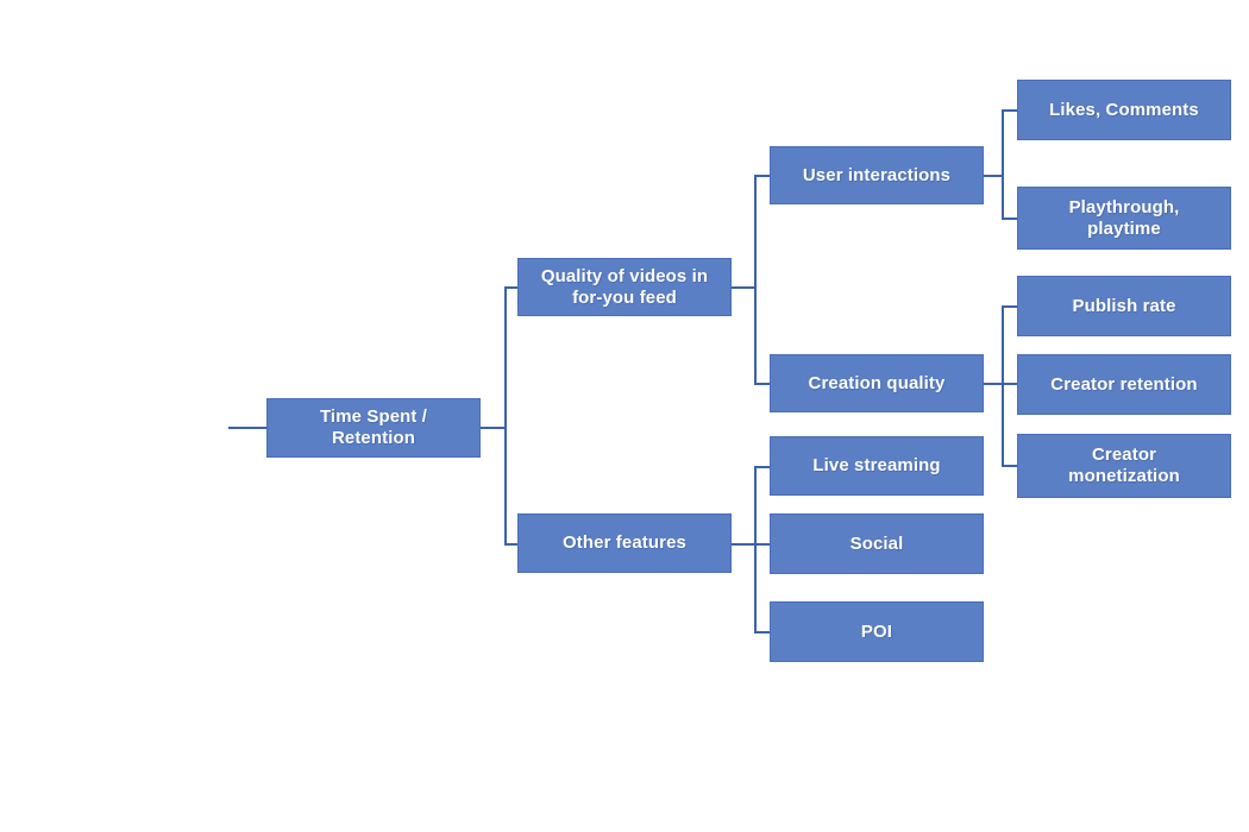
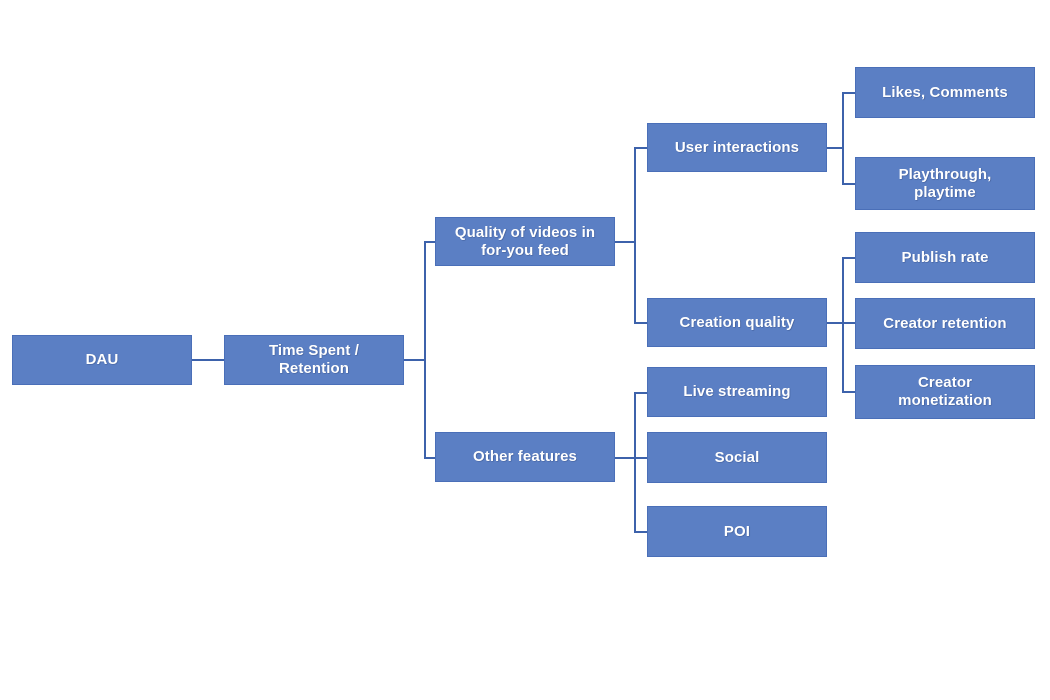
+ DAU
  Time Spent /
  Retention
  Quality of videos in
  for-you feed
  Other features
  User interactions
  Creation quality
  Live streaming
  Social
  POI
  Likes, Comments
  Playthrough,
  playtime
  Publish rate
  Creator retention
  Creator
  monetization
